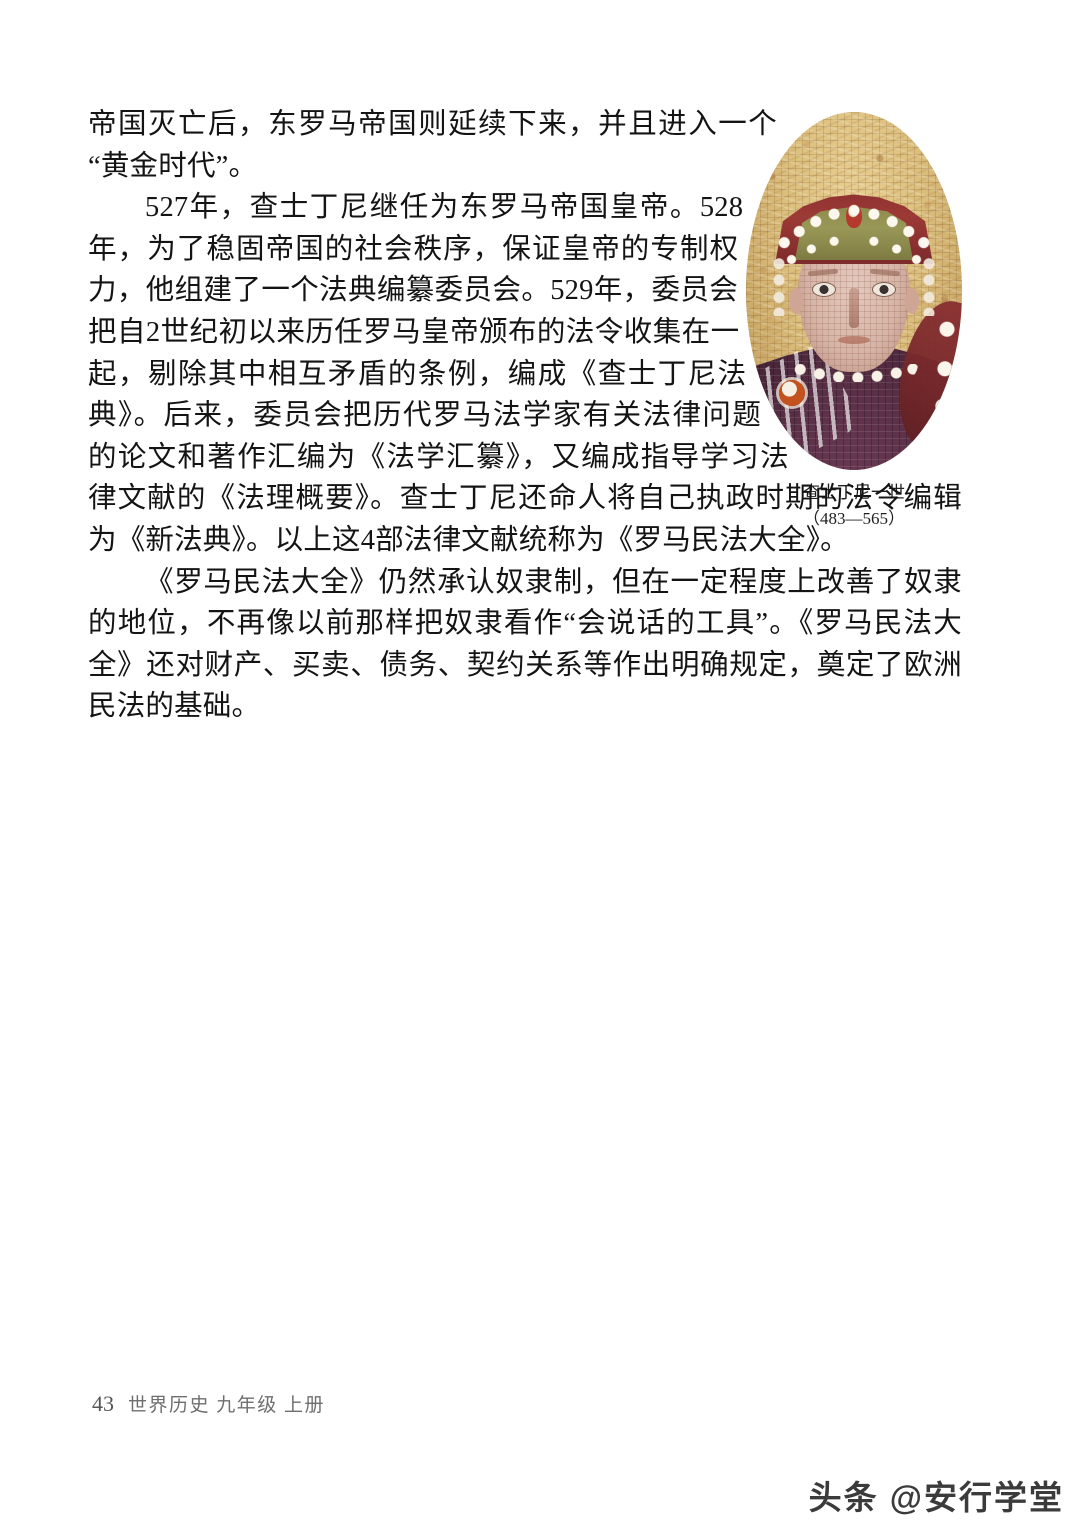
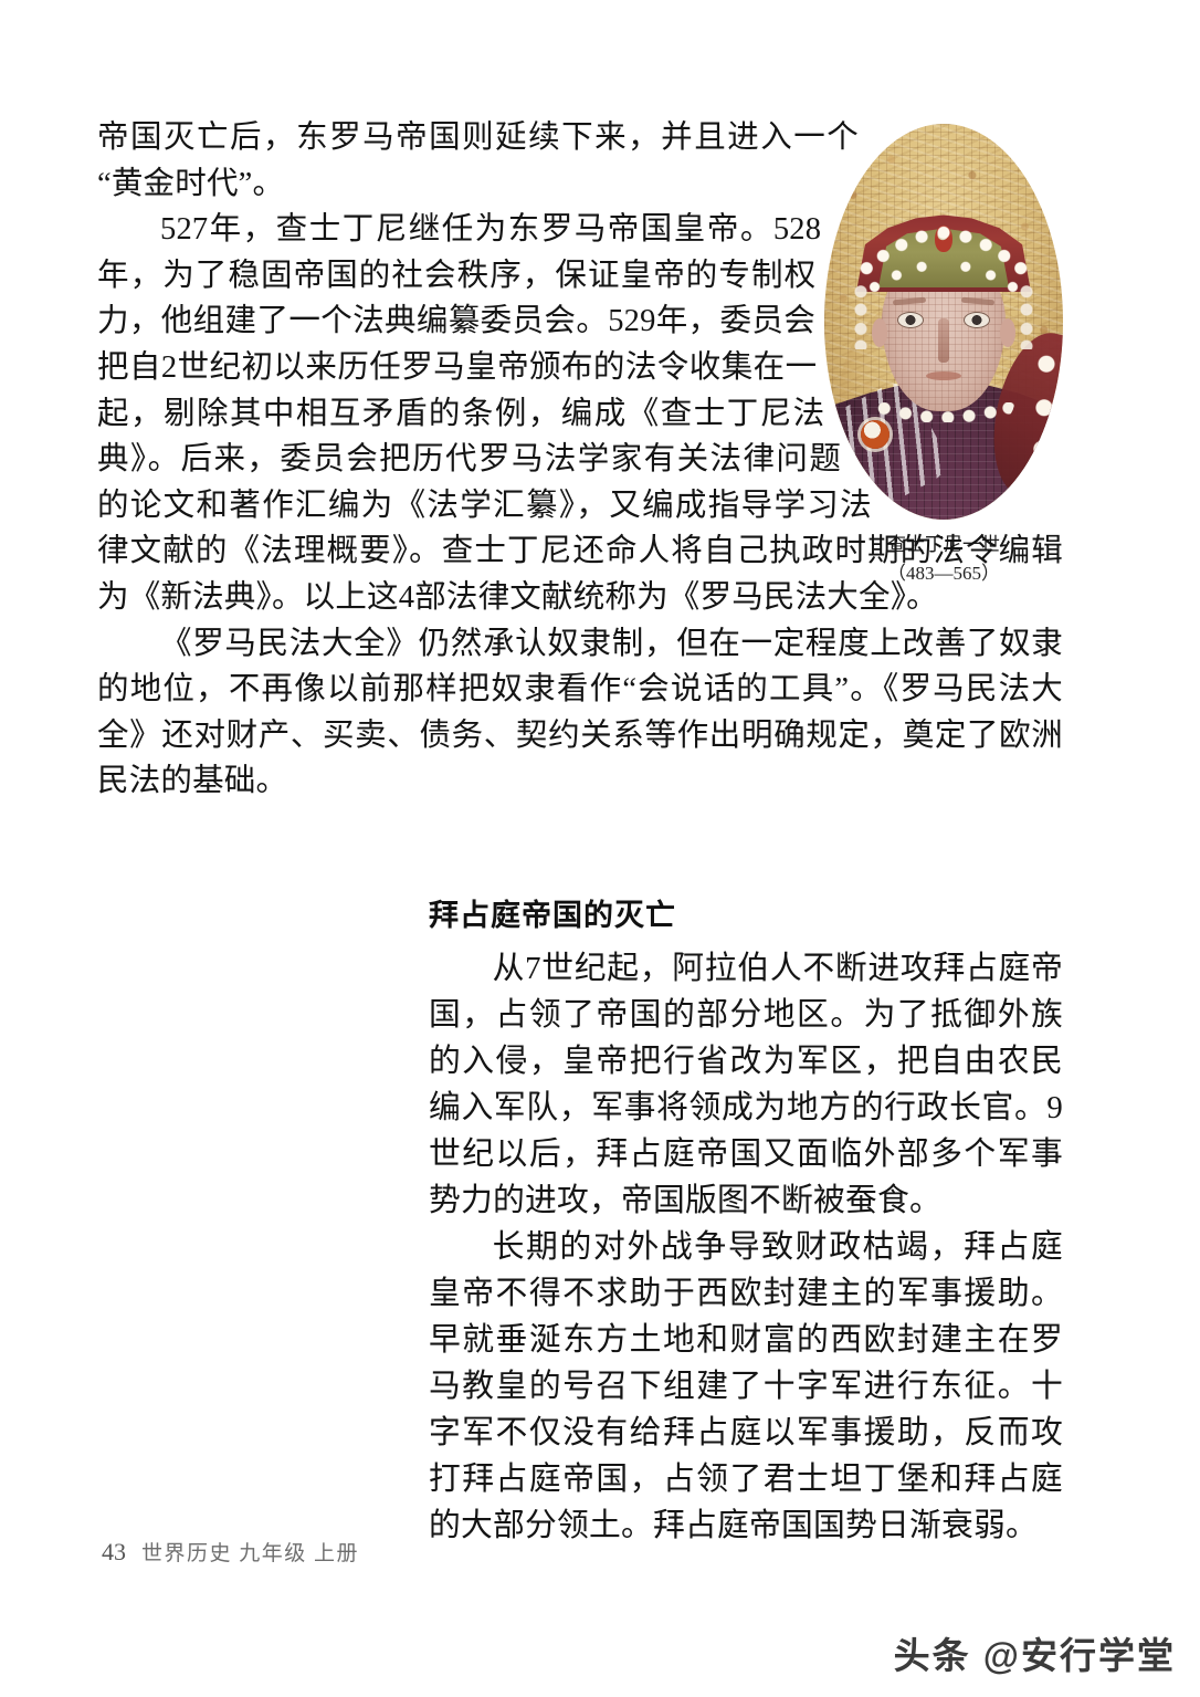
  查士丁尼一世
  （483—565）
  帝国灭亡后，东罗马帝国则延续下来，并且进入一“黄金时代”。
  527年，查士丁尼继任为东罗马帝国皇帝。528年，为了稳固帝国的社会秩序，保证皇帝的专制权力，他组建了一个法典编纂委员会。529年，委员会把自2世纪初以来历任罗马皇帝颁布的法令收集在一起，剔除其中相互矛盾的条例，编成《查士丁尼法典》。后来，委员会把历代罗马法学家有关法律问的论文和著作汇编为《法学汇纂》，又编成指导学律文献的《法理概要》。查士丁尼还命人将自己执政时期的法令编辑为《新法典》。以上这4部法律文献统称为《罗马民法大全》。
  《罗马民法大全》仍然承认奴隶制，但在一定程度上改善了奴隶的地位，不再像以前那样把奴隶看作“会说话的工具”。《罗马民法大全》还对财产、买卖、债务、契约关系等作出明确规定，奠定了欧洲民法的基础。
+ 拜占庭帝国的灭亡
+ 从7世纪起，阿拉伯人不断进攻拜占庭帝国，占领了帝国的部分地区。为了抵御外族的入侵，皇帝把行省改为军区，把自由农民编入军队，军事将领成为地方的行政长官。9世纪以后，拜占庭帝国又面临外部多个军事势力的进攻，帝国版图不断被蚕食。
+ 长期的对外战争导致财政枯竭，拜占庭皇帝不得不求助于西欧封建主的军事援助。早就垂涎东方土地和财富的西欧封建主在罗马教皇的号召下组建了十字军进行东征。十字军不仅没有给拜占庭以军事援助，反而攻打拜占庭帝国，占领了君士坦丁堡和拜占庭的大部分领土。拜占庭帝国国势日渐衰弱。
  43
  世界历史 九年级 上册
  头条 @安行学堂
